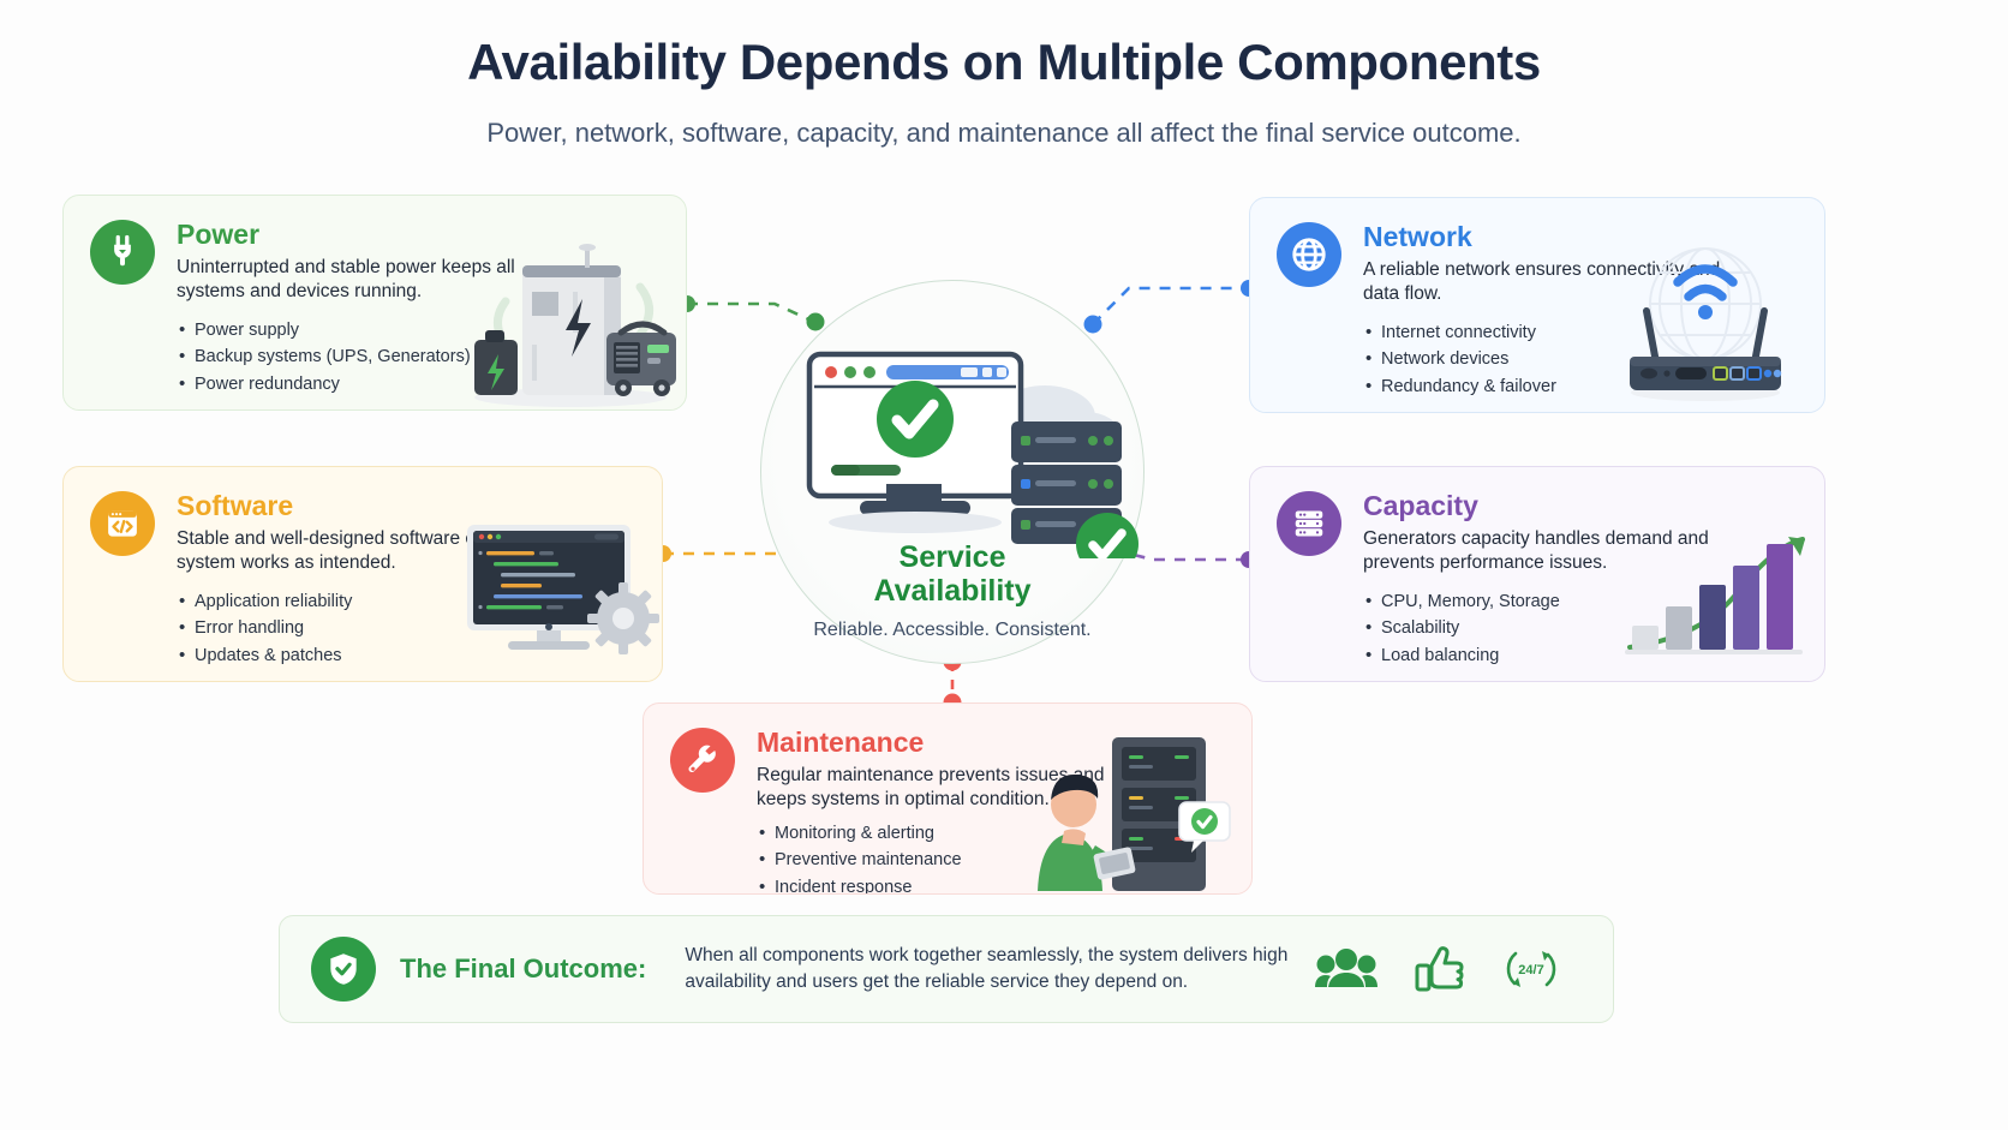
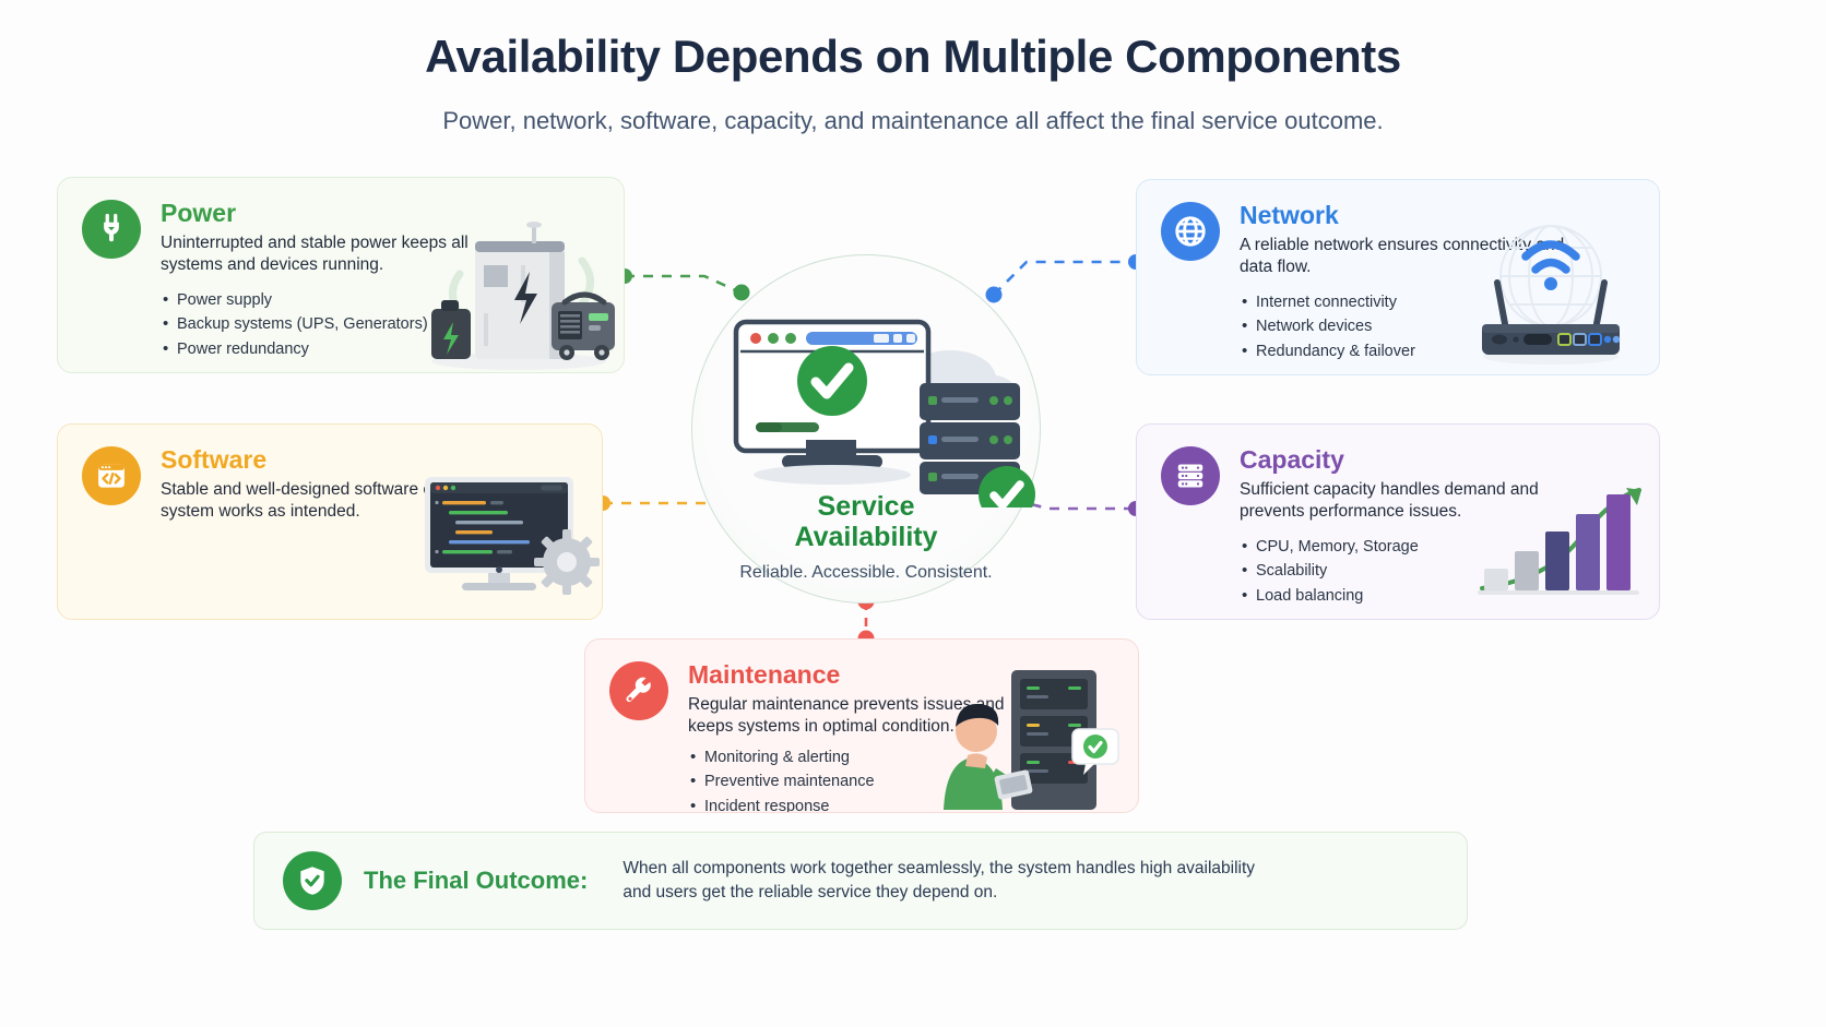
  Availability Depends on Multiple Components
  Power, network, software, capacity, and maintenance all affect the final service outcome.
  Service
  Availability
  Reliable. Accessible. Consistent.
  Power
  Uninterrupted and stable power keeps all systems and devices running.
  Power supply
  Backup systems (UPS, Generators)
  Power redundancy
  Software
  Stable and well-designed software system works as intended.
- Application reliability
- Error handling
- Updates & patches
  Network
  A reliable network ensures connectiity data flow.
  Internet connectivity
  Network devices
  Redundancy & failover
  Capacity
- Generators capacity handles demand and prevents performance issues.
+ Sufficient capacity handles demand and prevents performance issues.
  CPU, Memory, Storage
  Scalability
  Load balancing
  Maintenance
  Regular maintenance prevents issuesnd keeps systems in optimal condition.
  Monitoring & alerting
  Preventive maintenance
  Incident response
  The Final Outcome:
- When all components work together seamlessly, the system delivers high availability and users get the reliable service they depend on.
+ When all components work together seamlessly, the system handles high availability and users get the reliable service they depend on.
- 24/7
